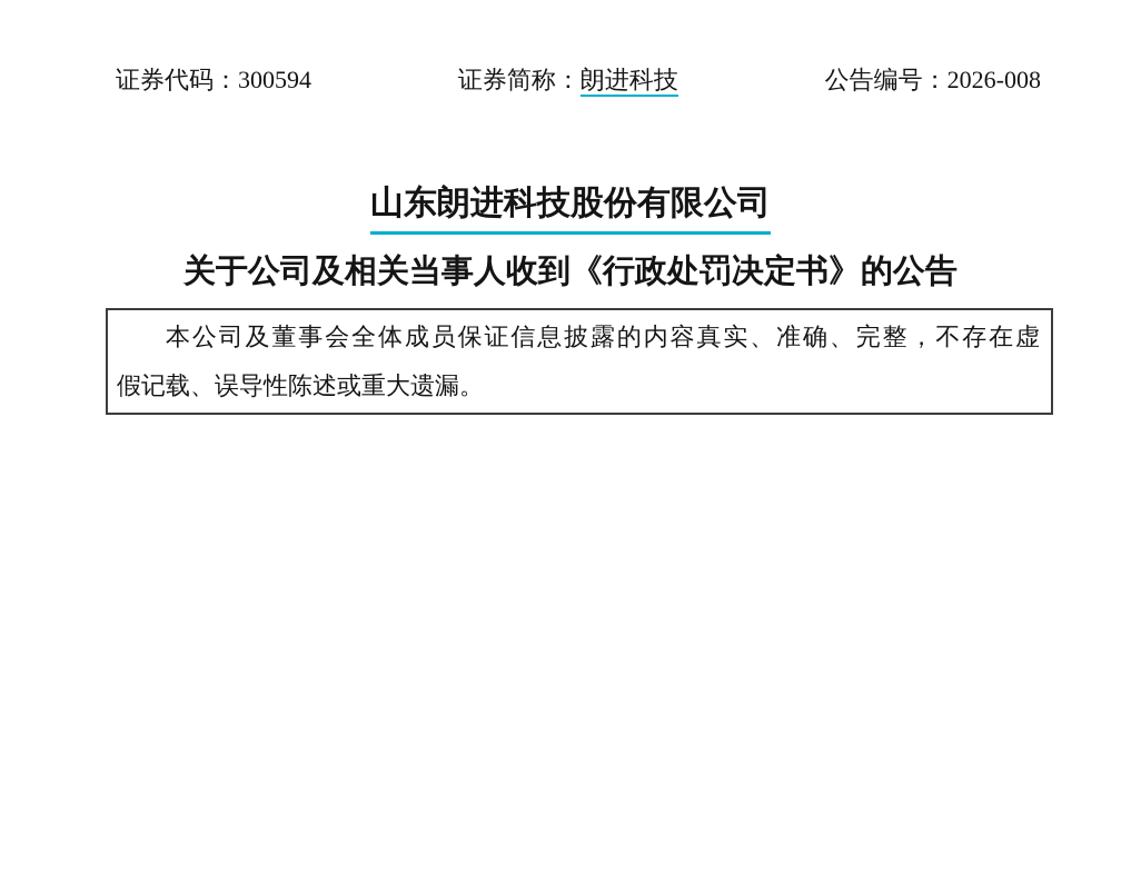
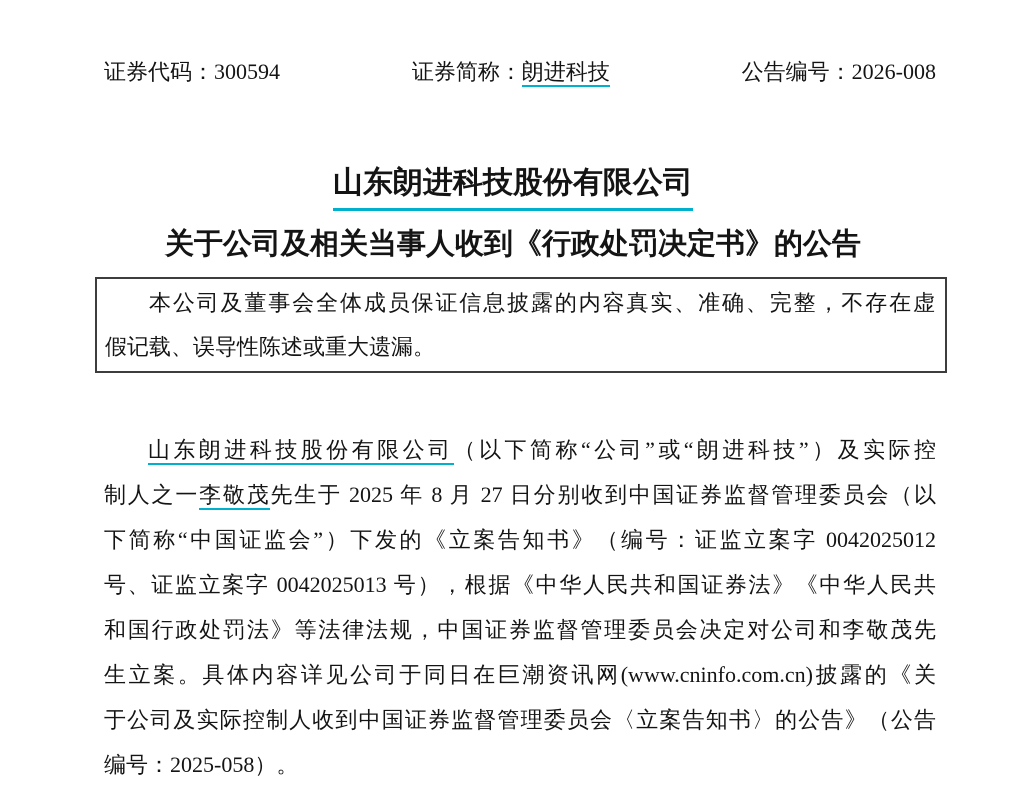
  证券代码：300594
  证券简称：朗进科技
  公告编号：2026-008
  山东朗进科技股份有限公司
  关于公司及相关当事人收到《行政处罚决定书》的公告
  本公司及董事会全体成员保证信息披露的内容真实、准确、完整，不存在虚
  假记载、误导性陈述或重大遗漏。
+ 山东朗进科技股份有限公司（以下简称“公司”或“朗进科技”）及实际控
+ 制人之一李敬茂先生于 2025 年 8 月 27 日分别收到中国证券监督管理委员会（以
+ 下简称“中国证监会”）下发的《立案告知书》（编号：证监立案字 0042025012
+ 号、证监立案字 0042025013 号），根据《中华人民共和国证券法》《中华人民共
+ 和国行政处罚法》等法律法规，中国证券监督管理委员会决定对公司和李敬茂先
+ 生立案。具体内容详见公司于同日在巨潮资讯网(www.cninfo.com.cn)披露的《关
+ 于公司及实际控制人收到中国证券监督管理委员会〈立案告知书〉的公告》（公告
+ 编号：2025-058）。
